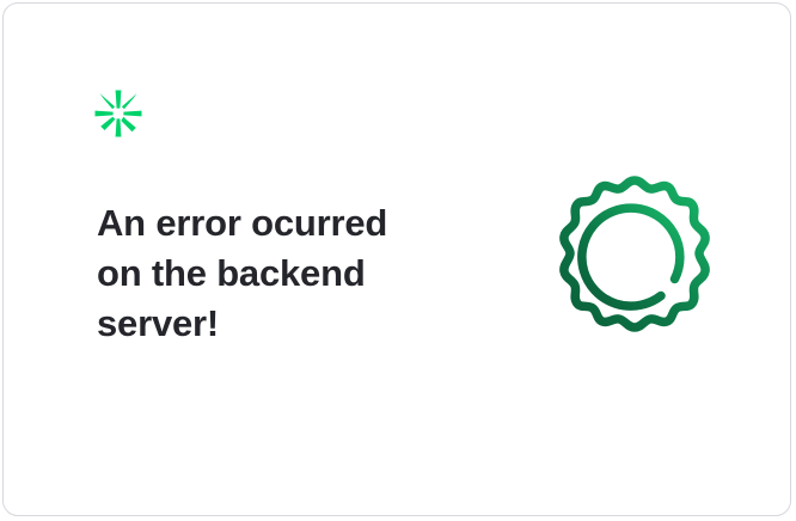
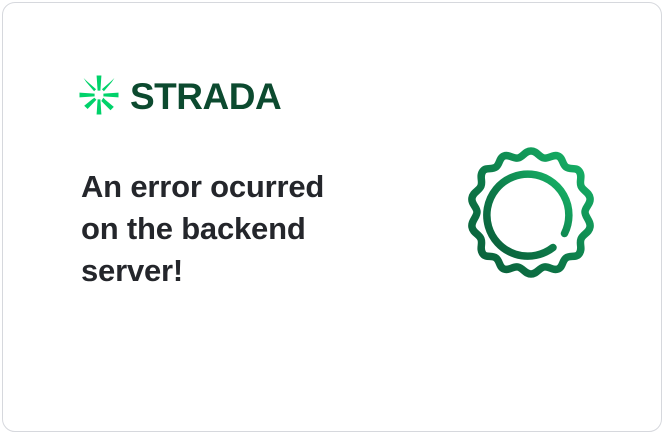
+ STRADA
  An error ocurred
  on the backend
  server!
